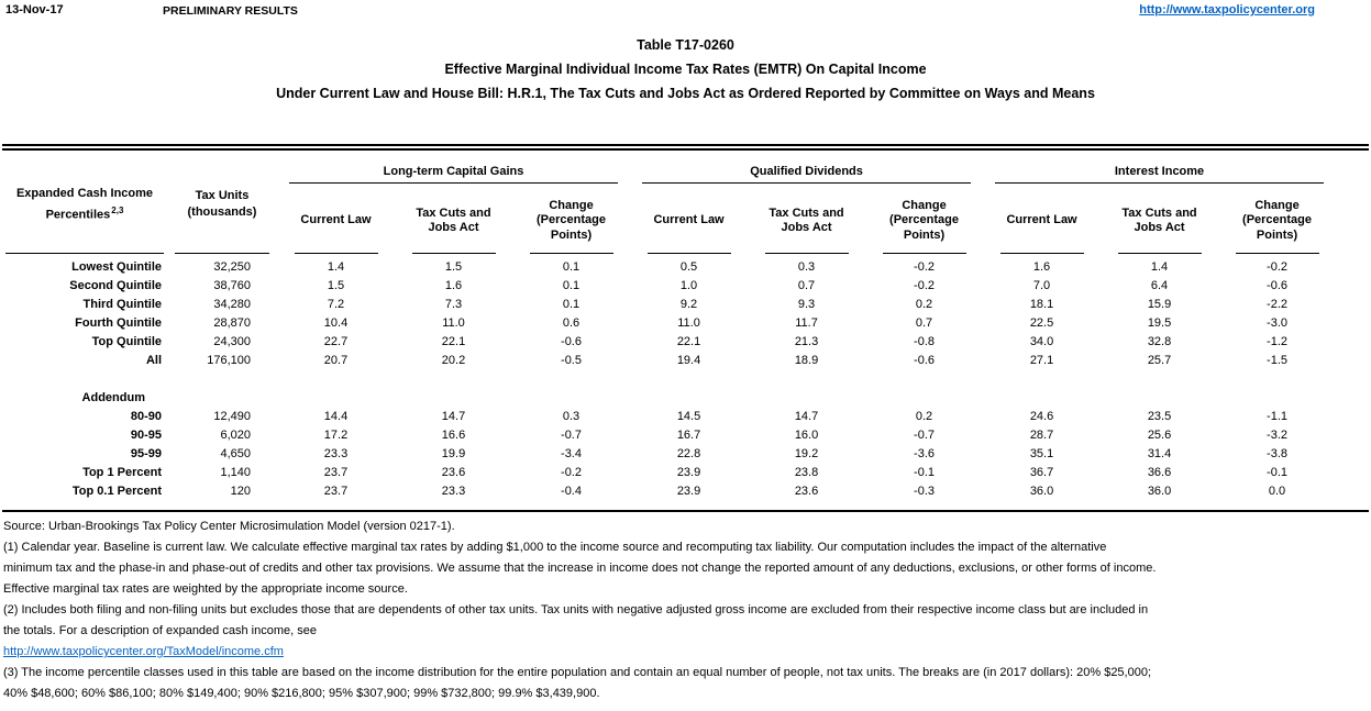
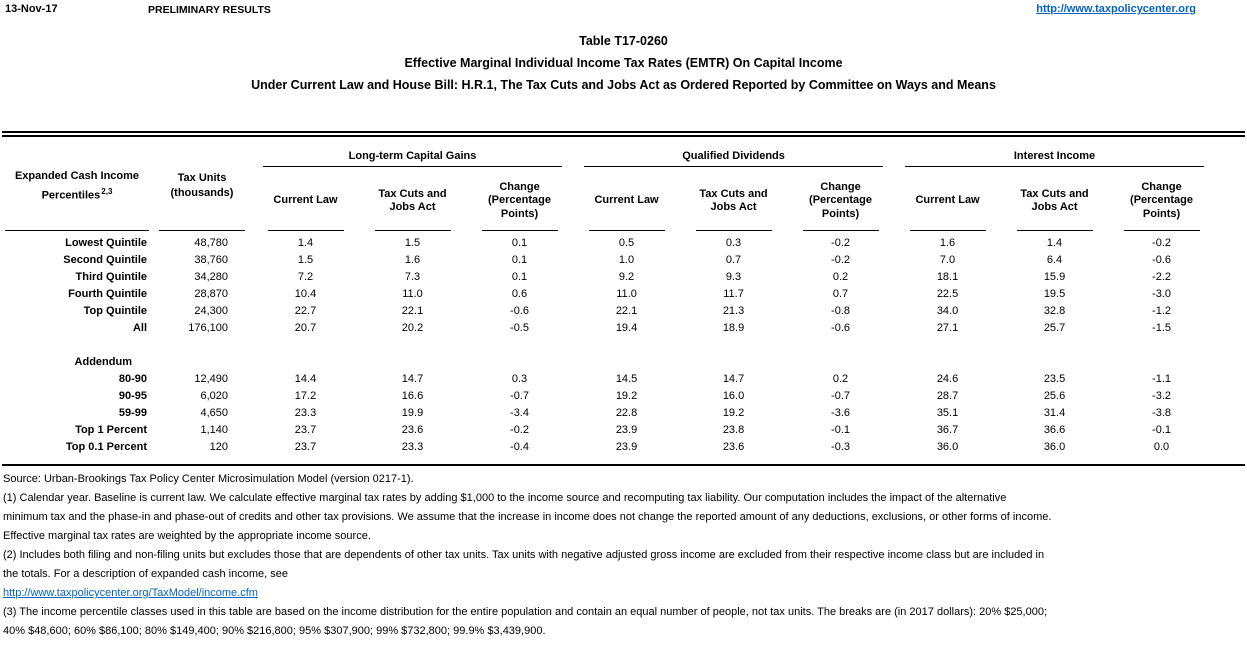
  13-Nov-17
  PRELIMINARY RESULTS
  http://www.taxpolicycenter.org
  Table T17-0260
  Effective Marginal Individual Income Tax Rates (EMTR) On Capital Income
  Under Current Law and House Bill: H.R.1, The Tax Cuts and Jobs Act as Ordered Reported by Committee on Ways and Means
  Expanded Cash IncomePercentiles2,3	Tax Units(thousands)	Long-term Capital Gains	Qualified Dividends	Interest Income
  Current Law	Tax Cuts andJobs Act	Change(PercentagePoints)	Current Law	Tax Cuts andJobs Act	Change(PercentagePoints)	Current Law	Tax Cuts andJobs Act	Change(PercentagePoints)
- Lowest Quintile	32,250	1.4	1.5	0.1	0.5	0.3	-0.2	1.6	1.4	-0.2
+ Lowest Quintile	48,780	1.4	1.5	0.1	0.5	0.3	-0.2	1.6	1.4	-0.2
  Second Quintile	38,760	1.5	1.6	0.1	1.0	0.7	-0.2	7.0	6.4	-0.6
  Third Quintile	34,280	7.2	7.3	0.1	9.2	9.3	0.2	18.1	15.9	-2.2
  Fourth Quintile	28,870	10.4	11.0	0.6	11.0	11.7	0.7	22.5	19.5	-3.0
  Top Quintile	24,300	22.7	22.1	-0.6	22.1	21.3	-0.8	34.0	32.8	-1.2
  All	176,100	20.7	20.2	-0.5	19.4	18.9	-0.6	27.1	25.7	-1.5
  Addendum
  80-90	12,490	14.4	14.7	0.3	14.5	14.7	0.2	24.6	23.5	-1.1
- 90-95	6,020	17.2	16.6	-0.7	16.7	16.0	-0.7	28.7	25.6	-3.2
+ 90-95	6,020	17.2	16.6	-0.7	19.2	16.0	-0.7	28.7	25.6	-3.2
- 95-99	4,650	23.3	19.9	-3.4	22.8	19.2	-3.6	35.1	31.4	-3.8
+ 59-99	4,650	23.3	19.9	-3.4	22.8	19.2	-3.6	35.1	31.4	-3.8
  Top 1 Percent	1,140	23.7	23.6	-0.2	23.9	23.8	-0.1	36.7	36.6	-0.1
  Top 0.1 Percent	120	23.7	23.3	-0.4	23.9	23.6	-0.3	36.0	36.0	0.0
  Source: Urban-Brookings Tax Policy Center Microsimulation Model (version 0217-1).
  (1) Calendar year. Baseline is current law. We calculate effective marginal tax rates by adding $1,000 to the income source and recomputing tax liability. Our computation includes the impact of the alternative
  minimum tax and the phase-in and phase-out of credits and other tax provisions. We assume that the increase in income does not change the reported amount of any deductions, exclusions, or other forms of income.
  Effective marginal tax rates are weighted by the appropriate income source.
  (2) Includes both filing and non-filing units but excludes those that are dependents of other tax units. Tax units with negative adjusted gross income are excluded from their respective income class but are included in
  the totals. For a description of expanded cash income, see
  http://www.taxpolicycenter.org/TaxModel/income.cfm
  (3) The income percentile classes used in this table are based on the income distribution for the entire population and contain an equal number of people, not tax units. The breaks are (in 2017 dollars): 20% $25,000;
  40% $48,600; 60% $86,100; 80% $149,400; 90% $216,800; 95% $307,900; 99% $732,800; 99.9% $3,439,900.
